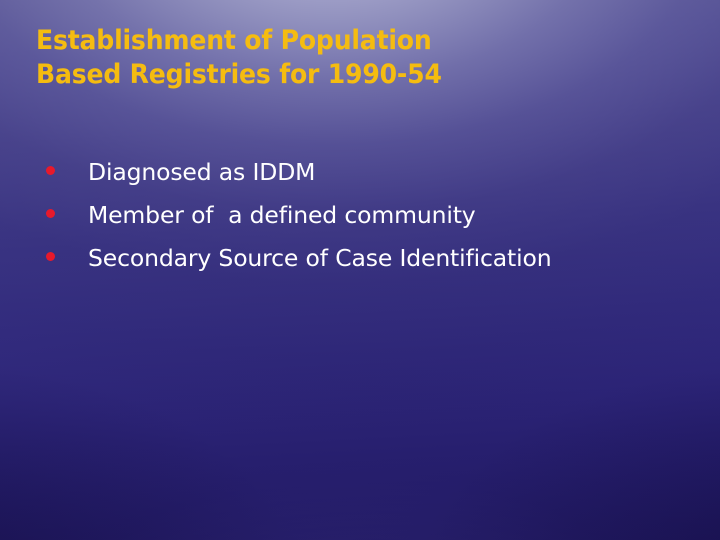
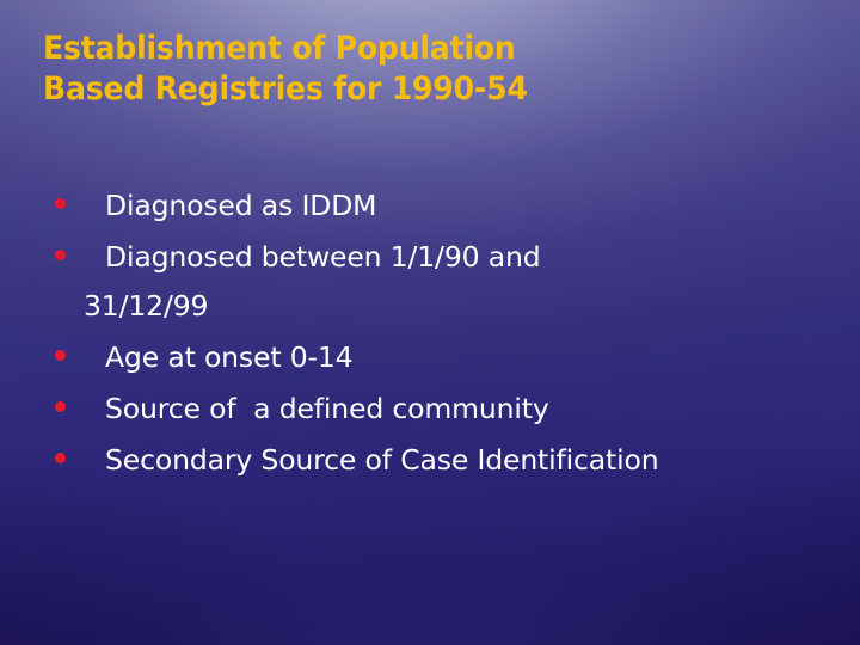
  Establishment of Population
  Based Registries for 1990-54
  Diagnosed as IDDM
+ Diagnosed between 1/1/90 and
+ 31/12/99
+ Age at onset 0-14
- Member of a defined community
+ Source of a defined community
  Secondary Source of Case Identification
